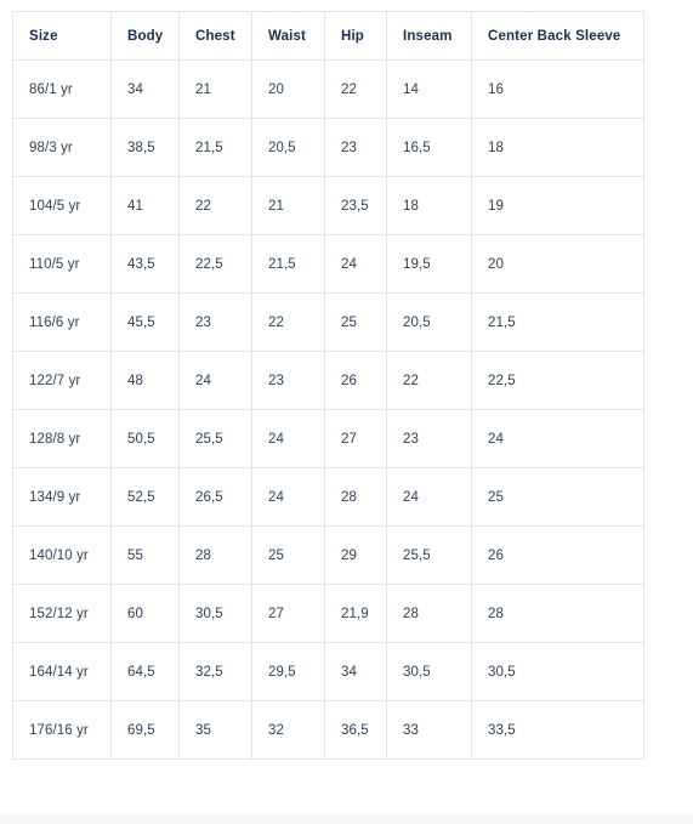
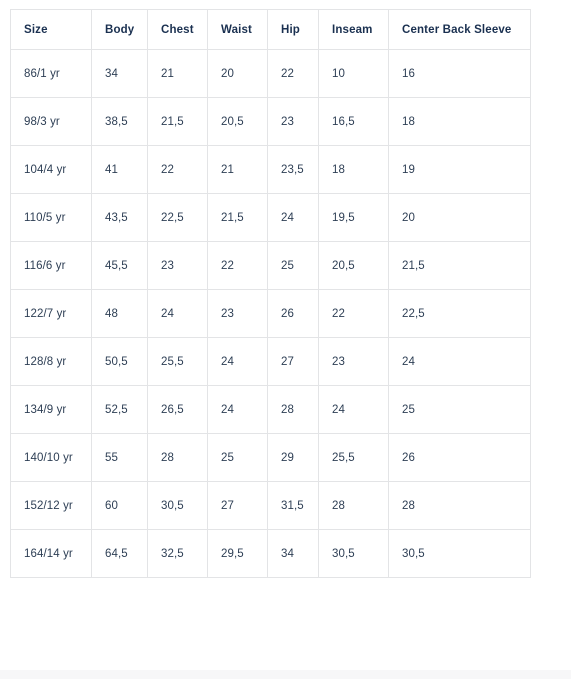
  Size	Body	Chest	Waist	Hip	Inseam	Center Back Sleeve
- 86/1 yr	34	21	20	22	14	16
+ 86/1 yr	34	21	20	22	10	16
  98/3 yr	38,5	21,5	20,5	23	16,5	18
- 104/5 yr	41	22	21	23,5	18	19
+ 104/4 yr	41	22	21	23,5	18	19
  110/5 yr	43,5	22,5	21,5	24	19,5	20
  116/6 yr	45,5	23	22	25	20,5	21,5
  122/7 yr	48	24	23	26	22	22,5
  128/8 yr	50,5	25,5	24	27	23	24
  134/9 yr	52,5	26,5	24	28	24	25
  140/10 yr	55	28	25	29	25,5	26
- 152/12 yr	60	30,5	27	21,9	28	28
+ 152/12 yr	60	30,5	27	31,5	28	28
  164/14 yr	64,5	32,5	29,5	34	30,5	30,5
- 176/16 yr	69,5	35	32	36,5	33	33,5
